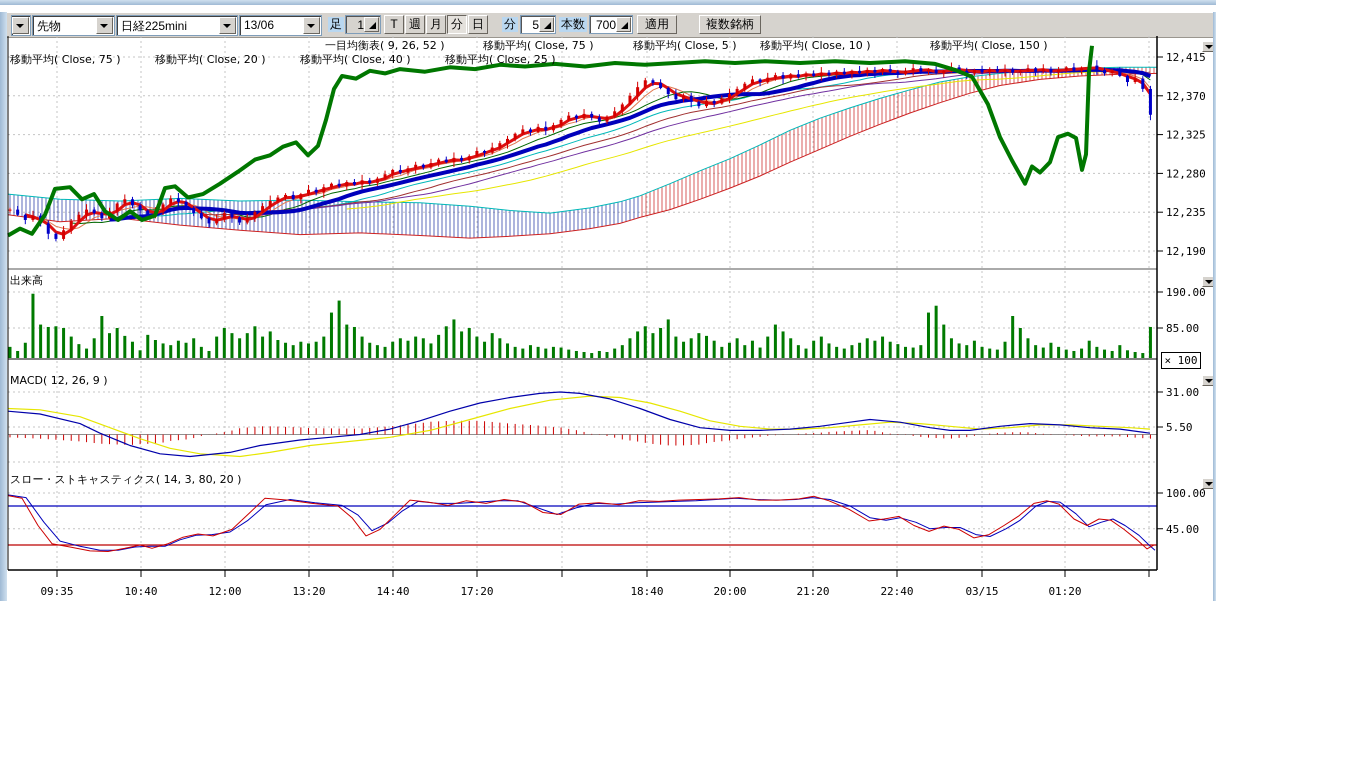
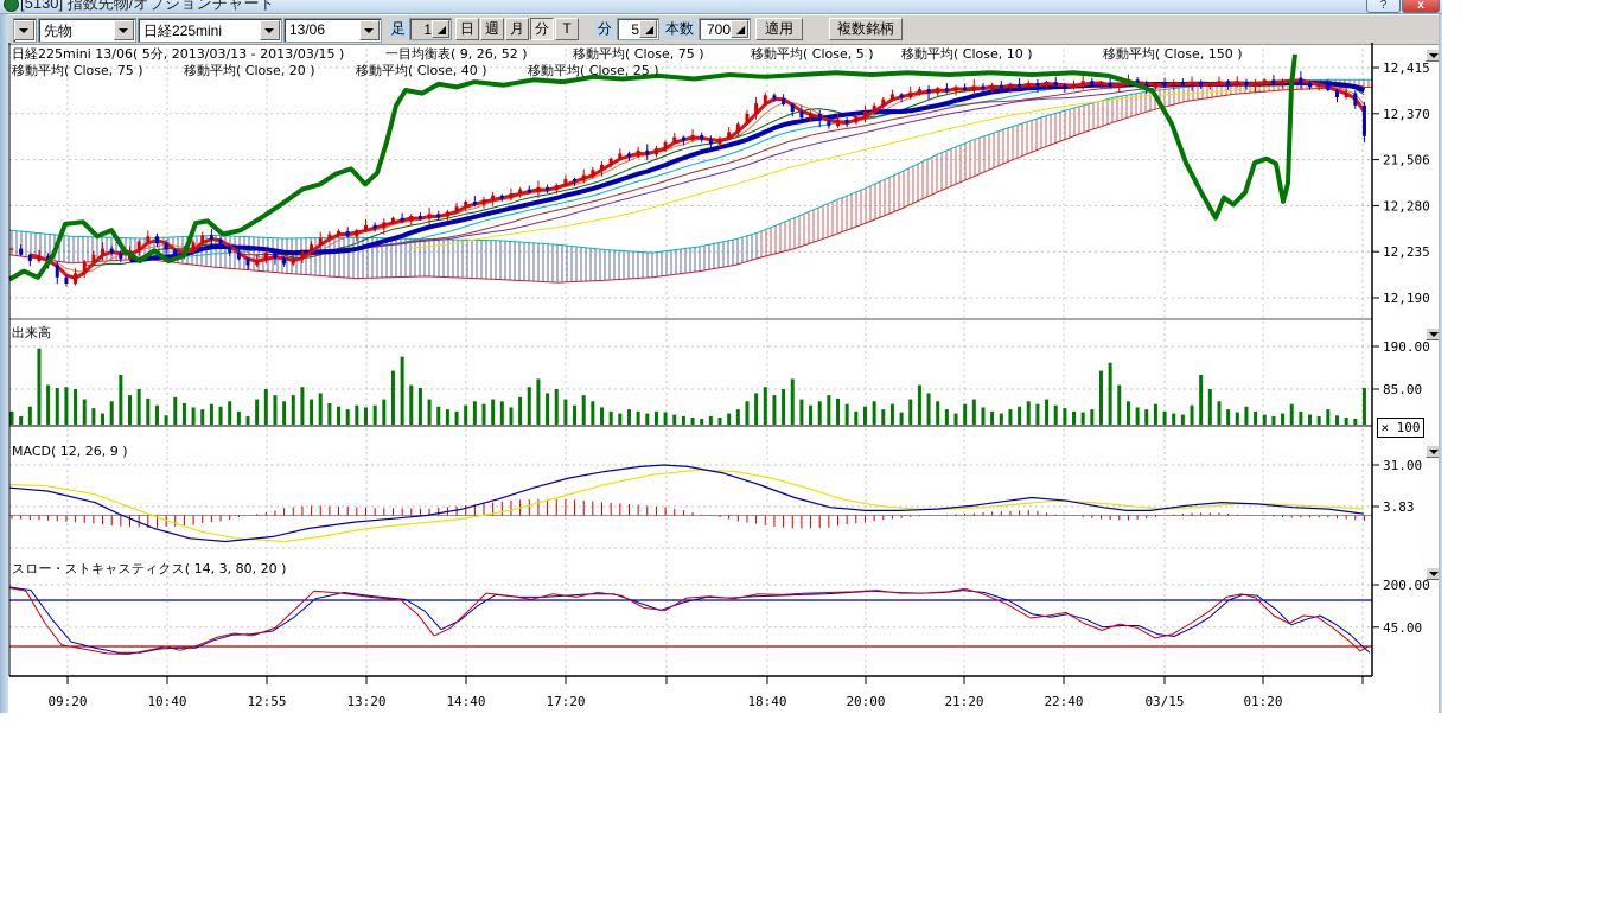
+ [5130] 指数先物/オプションチャート
+ ?
+ x
  先物
  日経225mini
  13/06
  足
  1
- T
+ 日
  週
  月
  分
- 日
+ T
  分
  5
  本数
  700
  適用
  複数銘柄
  12,415
  12,370
- 12,325
+ 21,506
  12,280
  12,235
  12,190
  190.00
  85.00
  31.00
- 5.50
+ 3.83
- 100.00
+ 200.00
  45.00
- 09:35
+ 09:20
  10:40
- 12:00
+ 12:55
  13:20
  14:40
  17:20
  18:40
  20:00
  21:20
  22:40
  03/15
  01:20
+ 日経225mini 13/06( 5分, 2013/03/13 - 2013/03/15 )
  一目均衡表( 9, 26, 52 )
  移動平均( Close, 75 )
  移動平均( Close, 5 )
  移動平均( Close, 10 )
  移動平均( Close, 150 )
  移動平均( Close, 75 )
  移動平均( Close, 20 )
  移動平均( Close, 40 )
  移動平均( Close, 25 )
  出来高
  MACD( 12, 26, 9 )
  スロー・ストキャスティクス( 14, 3, 80, 20 )
  × 100
